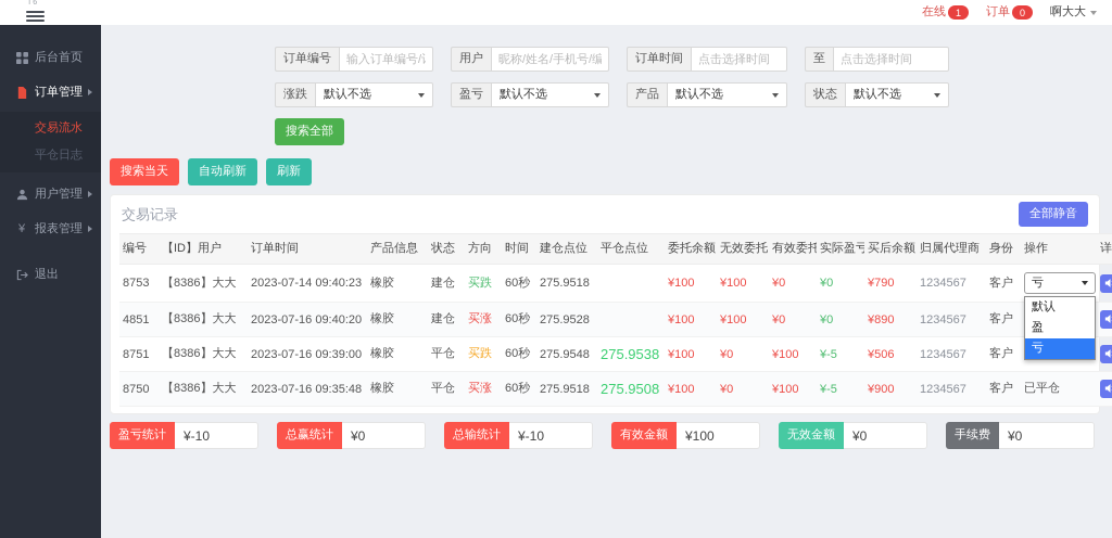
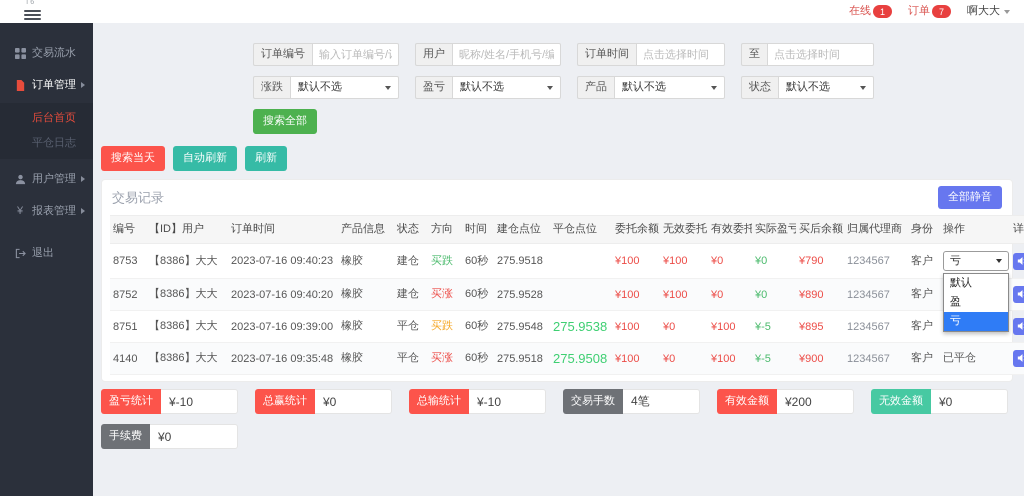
  在线
  1
  订单
- 0
+ 7
  啊大大
- 后台首页
+ 交易流水
  订单管理
- 交易流水
+ 后台首页
  平仓日志
  用户管理
  ¥
  报表管理
  退出
  订单编号
  用户
  昵称/姓名/手机号/编
  订单时间
  点击选择时间
  至
  点击选择时间
  涨跌
  默认不选
  盈亏
  默认不选
  产品
  默认不选
  状态
  默认不选
  搜索全部
  搜索当天
  自动刷新
  刷新
  交易记录
  全部静音
  编号	【ID】用户	订单时间	产品信息	状态	方向	时间	建仓点位	平仓点位	委托余额	无效委托	有效委托	实际盈亏	买后余额	归属代理商	身份	操作	详
- 8753	【8386】大大	2023-07-14 09:40:23	橡胶	建仓	买跌	60秒	275.9518		¥100	¥100	¥0	¥0	¥790	1234567	客户	亏默认盈亏
+ 8753	【8386】大大	2023-07-16 09:40:23	橡胶	建仓	买跌	60秒	275.9518		¥100	¥100	¥0	¥0	¥790	1234567	客户	亏默认盈亏
- 4851	【8386】大大	2023-07-16 09:40:20	橡胶	建仓	买涨	60秒	275.9528		¥100	¥100	¥0	¥0	¥890	1234567	客户
+ 8752	【8386】大大	2023-07-16 09:40:20	橡胶	建仓	买涨	60秒	275.9528		¥100	¥100	¥0	¥0	¥890	1234567	客户
- 8751	【8386】大大	2023-07-16 09:39:00	橡胶	平仓	买跌	60秒	275.9548	275.9538	¥100	¥0	¥100	¥-5	¥506	1234567	客户
+ 8751	【8386】大大	2023-07-16 09:39:00	橡胶	平仓	买跌	60秒	275.9548	275.9538	¥100	¥0	¥100	¥-5	¥895	1234567	客户
- 8750	【8386】大大	2023-07-16 09:35:48	橡胶	平仓	买涨	60秒	275.9518	275.9508	¥100	¥0	¥100	¥-5	¥900	1234567	客户	已平仓
+ 4140	【8386】大大	2023-07-16 09:35:48	橡胶	平仓	买涨	60秒	275.9518	275.9508	¥100	¥0	¥100	¥-5	¥900	1234567	客户	已平仓
  盈亏统计
  ¥-10
  总赢统计
  ¥0
  总输统计
  ¥-10
+ 交易手数
+ 4笔
  有效金额
- ¥100
+ ¥200
  无效金额
  ¥0
  手续费
  ¥0
